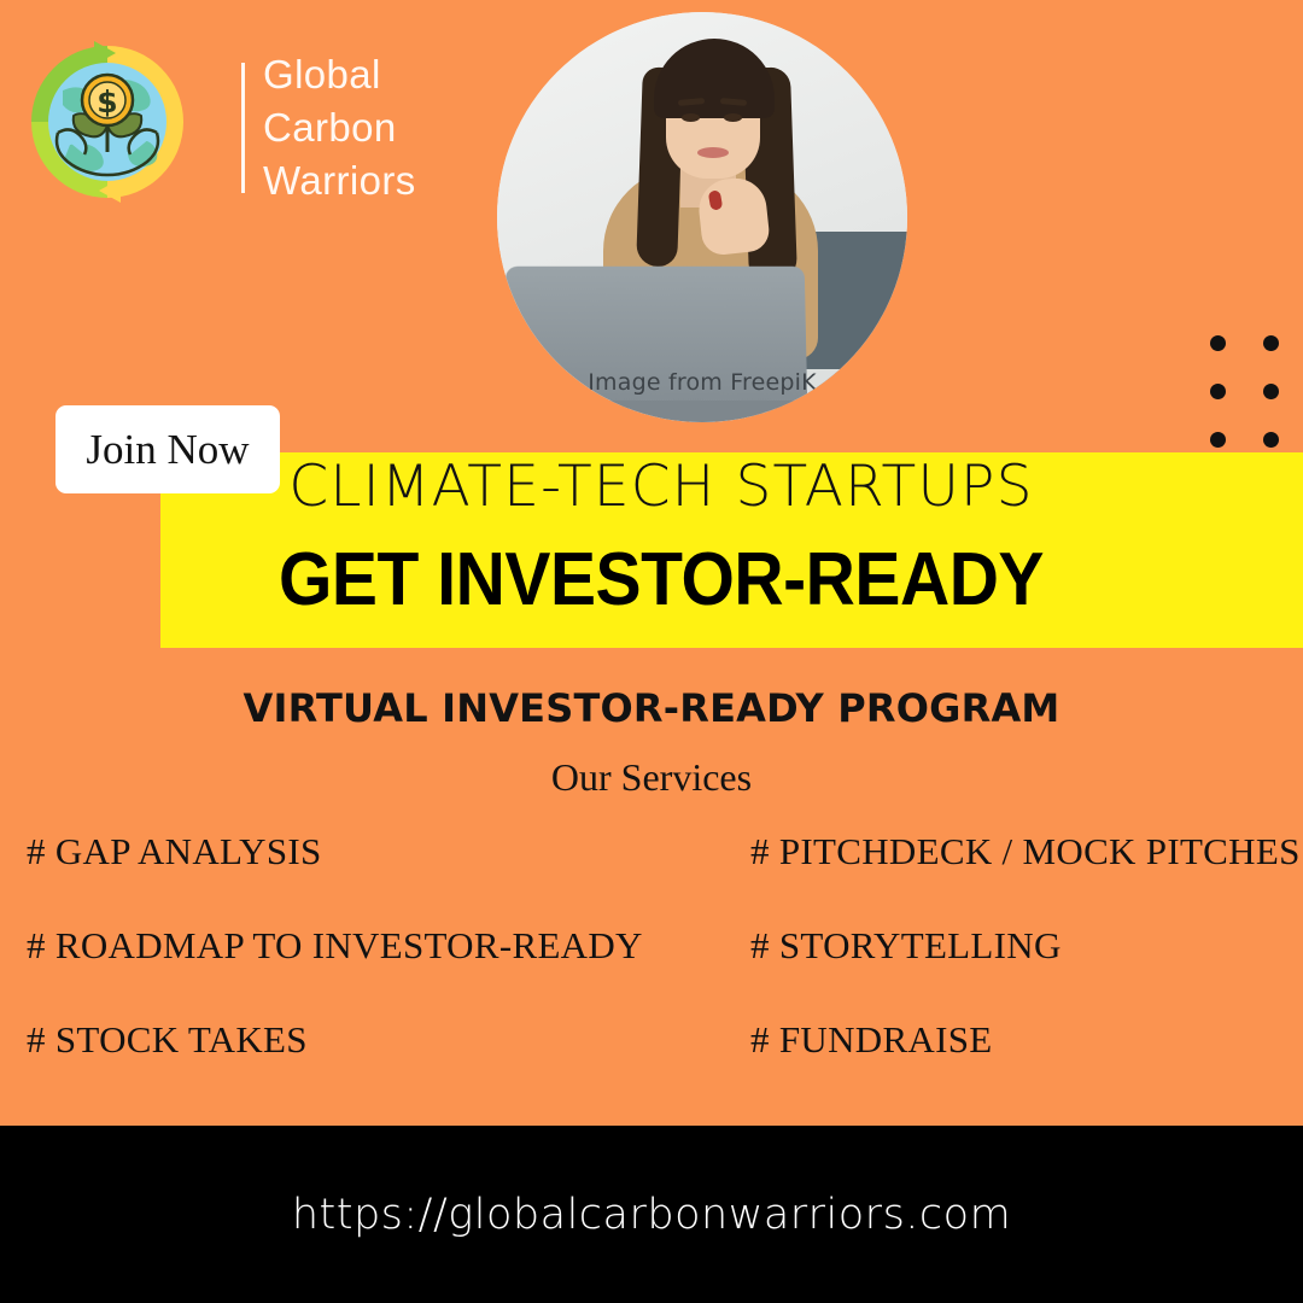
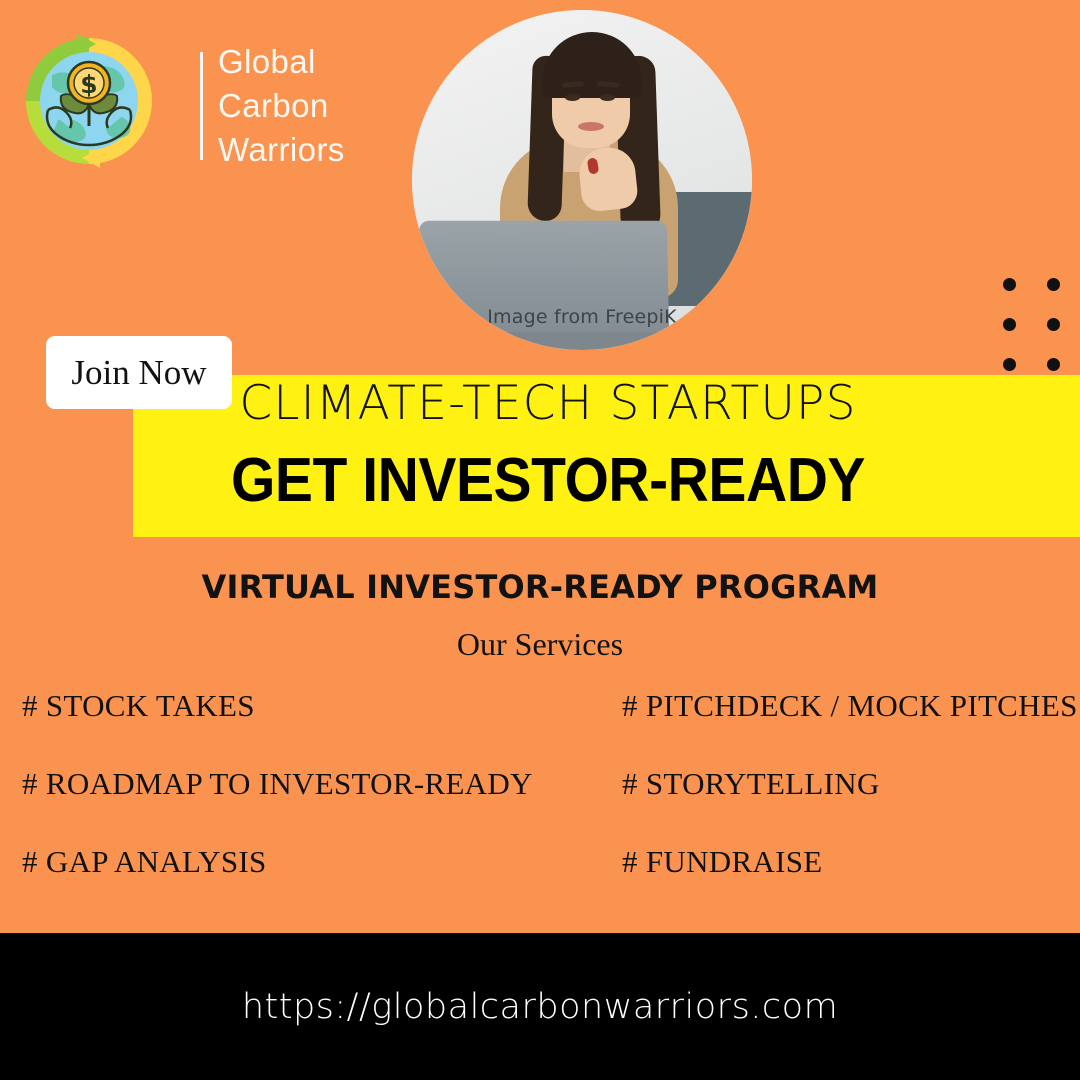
  $
  Global
  Carbon
  Warriors
  Image from FreepiK
  CLIMATE-TECH STARTUPS
  GET INVESTOR-READY
  Join Now
  VIRTUAL INVESTOR-READY PROGRAM
  Our Services
- # GAP ANALYSIS
+ # STOCK TAKES
  # ROADMAP TO INVESTOR-READY
- # STOCK TAKES
+ # GAP ANALYSIS
  # PITCHDECK / MOCK PITCHES
  # STORYTELLING
  # FUNDRAISE
  https://globalcarbonwarriors.com
